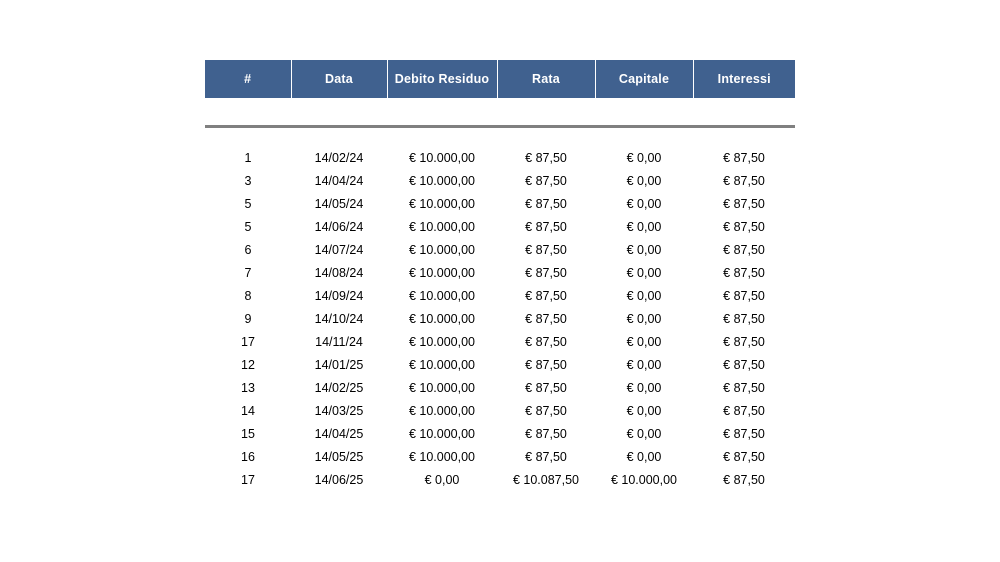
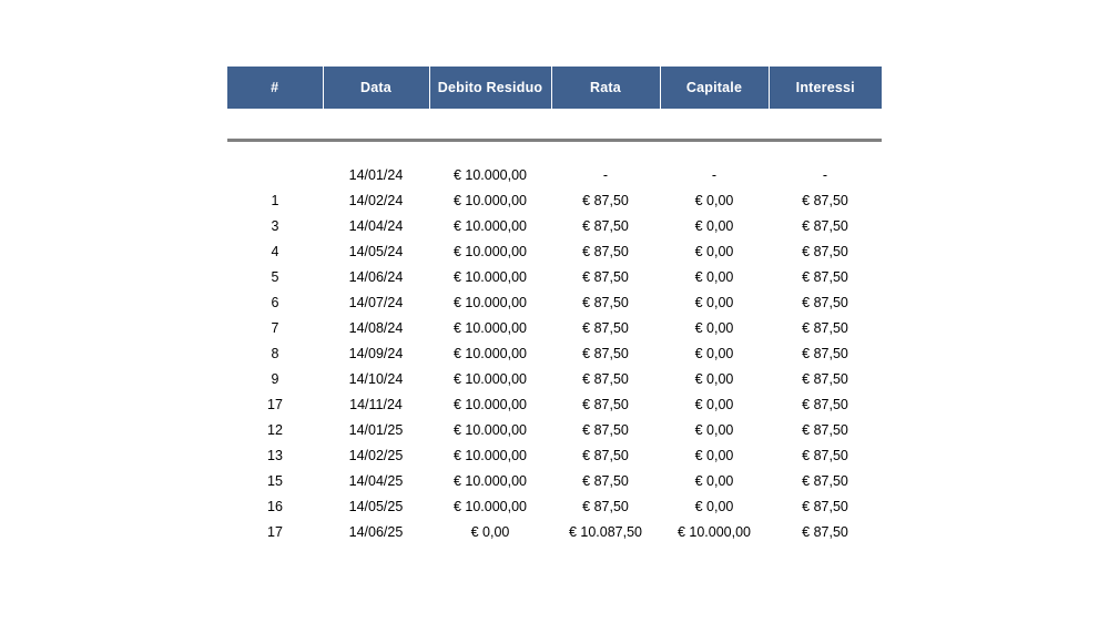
  #	Data	Debito Residuo	Rata	Capitale	Interessi
+ 	14/01/24	€ 10.000,00	-	-	-
  1	14/02/24	€ 10.000,00	€ 87,50	€ 0,00	€ 87,50
  3	14/04/24	€ 10.000,00	€ 87,50	€ 0,00	€ 87,50
- 5	14/05/24	€ 10.000,00	€ 87,50	€ 0,00	€ 87,50
+ 4	14/05/24	€ 10.000,00	€ 87,50	€ 0,00	€ 87,50
  5	14/06/24	€ 10.000,00	€ 87,50	€ 0,00	€ 87,50
  6	14/07/24	€ 10.000,00	€ 87,50	€ 0,00	€ 87,50
  7	14/08/24	€ 10.000,00	€ 87,50	€ 0,00	€ 87,50
  8	14/09/24	€ 10.000,00	€ 87,50	€ 0,00	€ 87,50
  9	14/10/24	€ 10.000,00	€ 87,50	€ 0,00	€ 87,50
  17	14/11/24	€ 10.000,00	€ 87,50	€ 0,00	€ 87,50
  12	14/01/25	€ 10.000,00	€ 87,50	€ 0,00	€ 87,50
  13	14/02/25	€ 10.000,00	€ 87,50	€ 0,00	€ 87,50
- 14	14/03/25	€ 10.000,00	€ 87,50	€ 0,00	€ 87,50
  15	14/04/25	€ 10.000,00	€ 87,50	€ 0,00	€ 87,50
  16	14/05/25	€ 10.000,00	€ 87,50	€ 0,00	€ 87,50
  17	14/06/25	€ 0,00	€ 10.087,50	€ 10.000,00	€ 87,50
